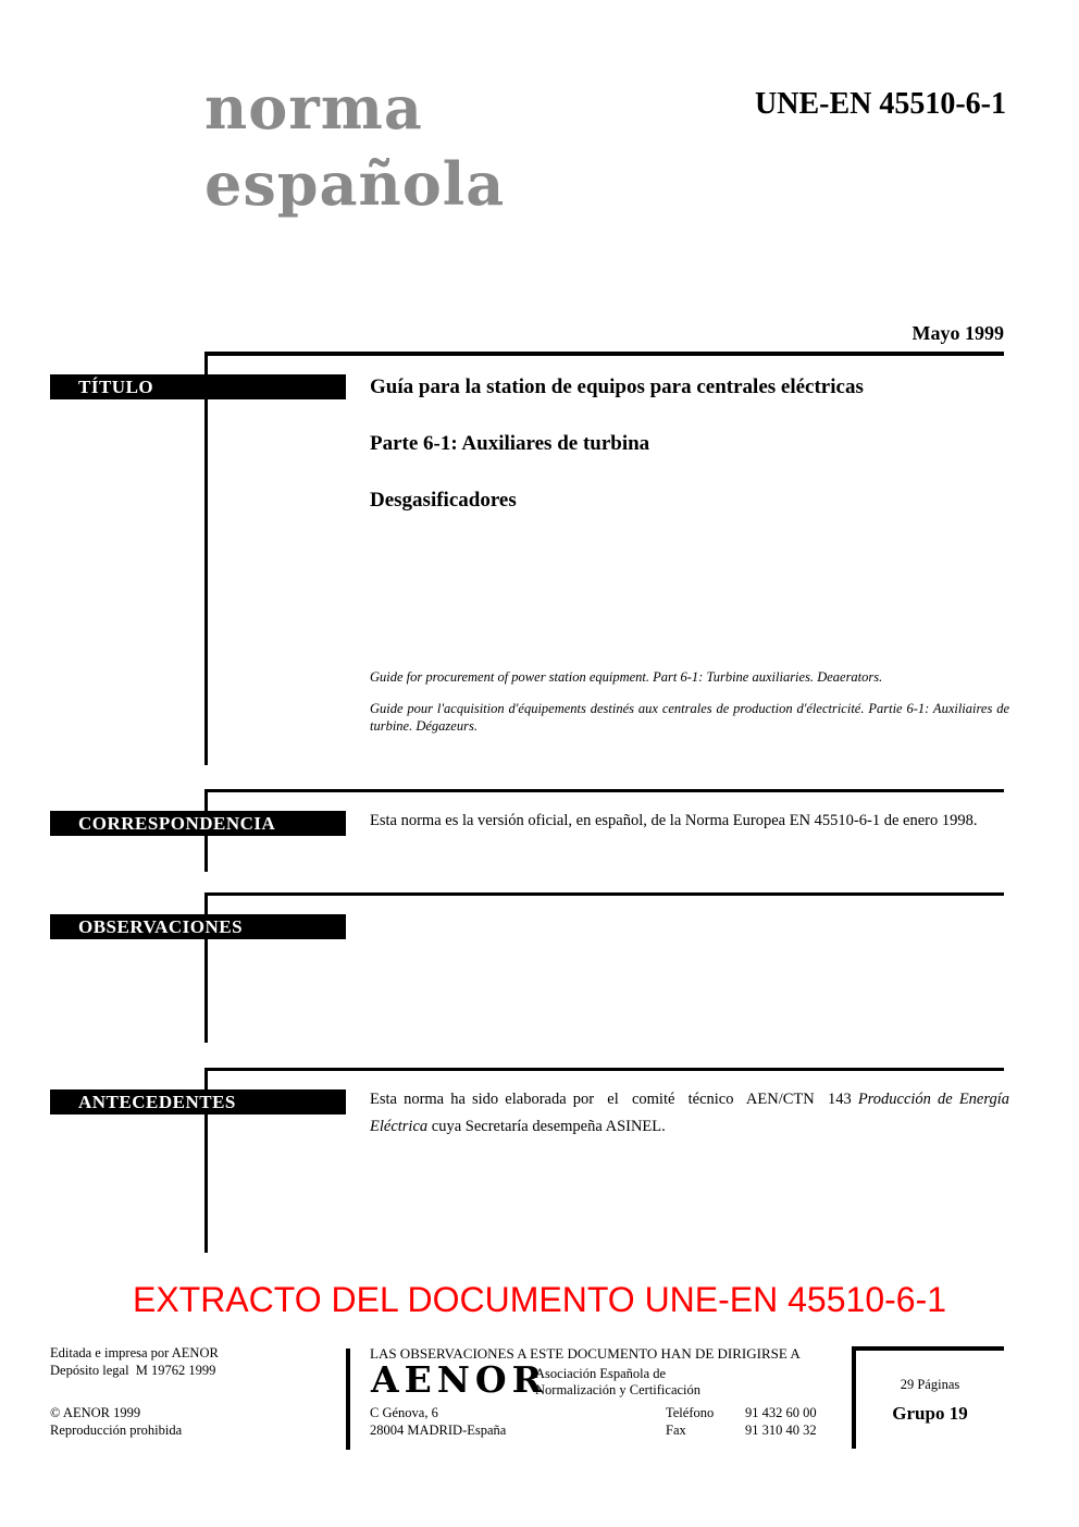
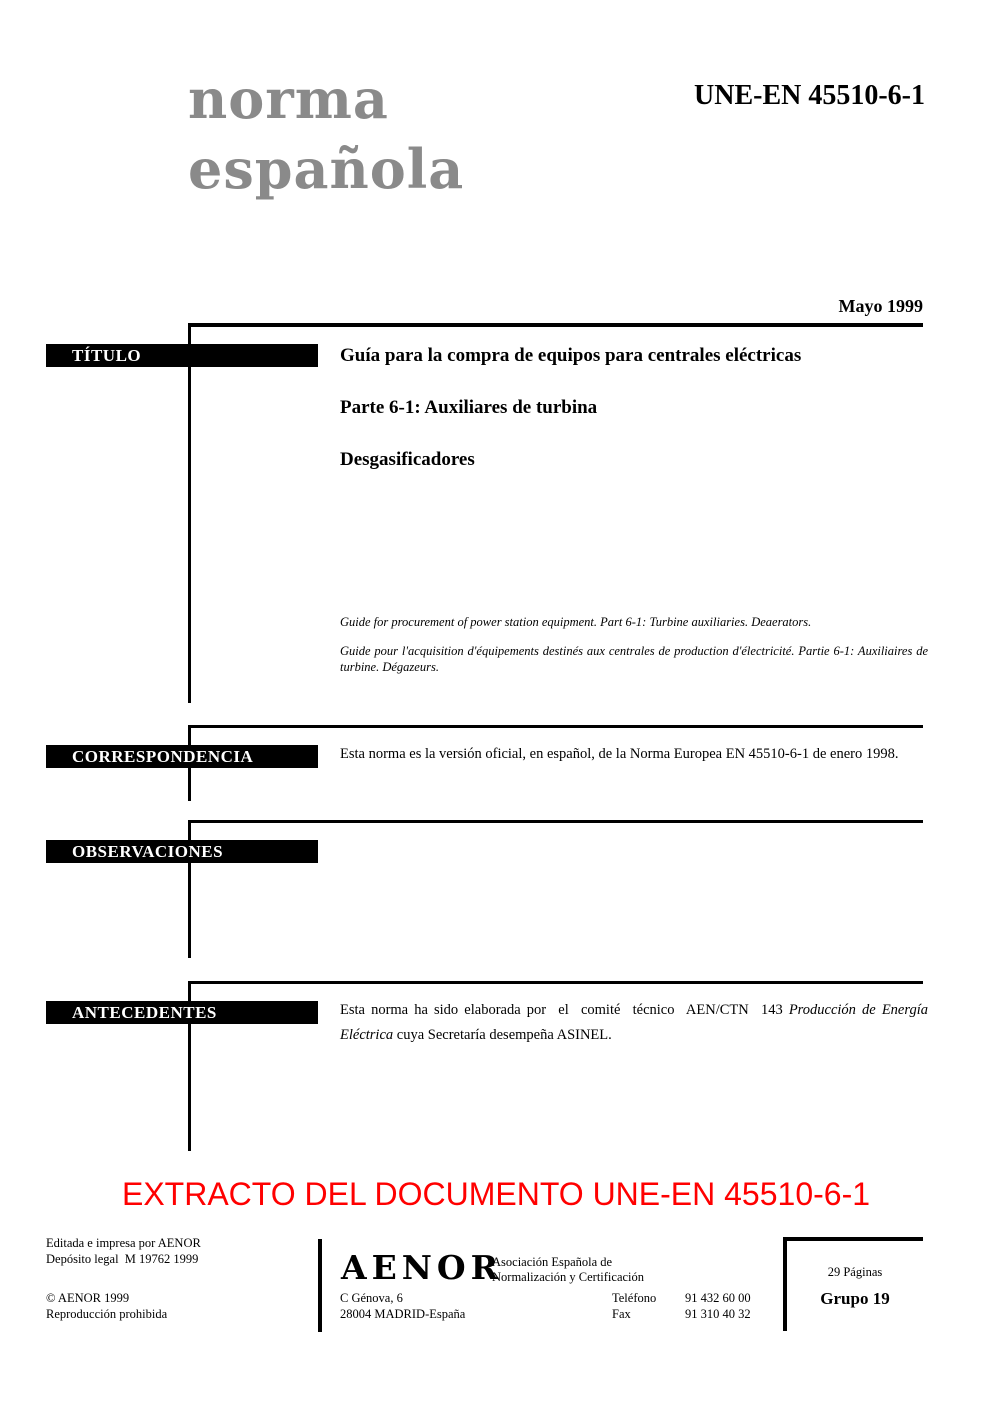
  norma
  española
  UNE-EN 45510-6-1
  Mayo 1999
  TÍTULO
- Guía para la station de equipos para centrales eléctricas
+ Guía para la compra de equipos para centrales eléctricas
  Parte 6-1: Auxiliares de turbina
  Desgasificadores
  Guide for procurement of power station equipment. Part 6-1: Turbine auxiliaries. Deaerators.
  Guide pour l'acquisition d'équipements destinés aux centrales de production d'électricité. Partie 6-1: Auxiliaires de turbine. Dégazeurs.
  CORRESPONDENCIA
  Esta norma es la versión oficial, en español, de la Norma Europea EN 45510-6-1 de enero 1998.
  OBSERVACIONES
  ANTECEDENTES
  Esta norma ha sido elaborada por el comité técnico AEN/CTN 143 Producción de Energía Eléctrica cuya Secretaría desempeña ASINEL.
  EXTRACTO DEL DOCUMENTO UNE-EN 45510-6-1
  Editada e impresa por AENOR
  Depósito legal M 19762 1999
  © AENOR 1999
  Reproducción prohibida
- LAS OBSERVACIONES A ESTE DOCUMENTO HAN DE DIRIGIRSE A
  AENOR
  Asociación Española de
  Normalización y Certificación
  C Génova, 6
  28004 MADRID-España
  Teléfono
  Fax
  91 432 60 00
  91 310 40 32
  29 Páginas
  Grupo 19
